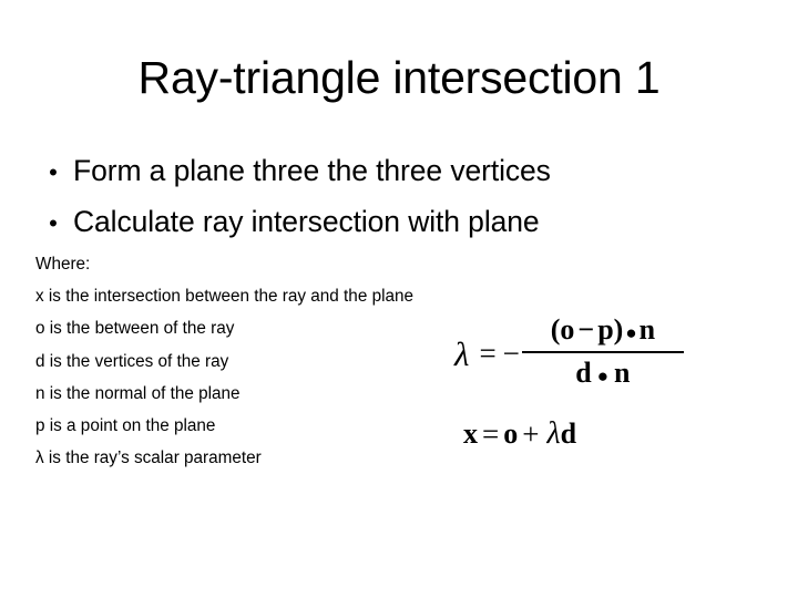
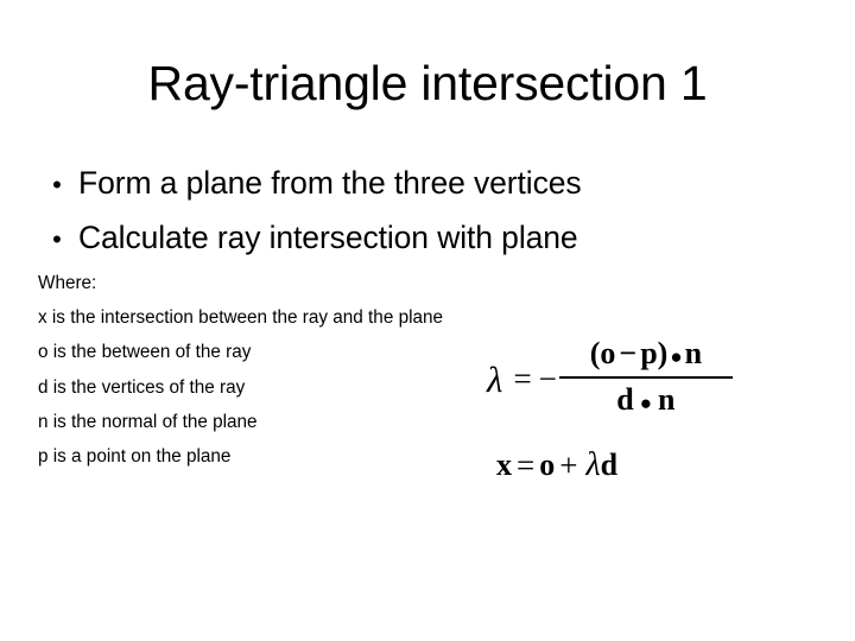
  Ray-triangle intersection 1
  •
- Form a plane three the three vertices
+ Form a plane from the three vertices
  •
  Calculate ray intersection with plane
  Where:
  x is the intersection between the ray and the plane
  o is the between of the ray
  d is the vertices of the ray
  n is the normal of the plane
  p is a point on the plane
- λ is the ray’s scalar parameter
  λ
  =
  −
  (o−p)●n
  d ● n
  x
  =
  o
  +
  λ
  d
